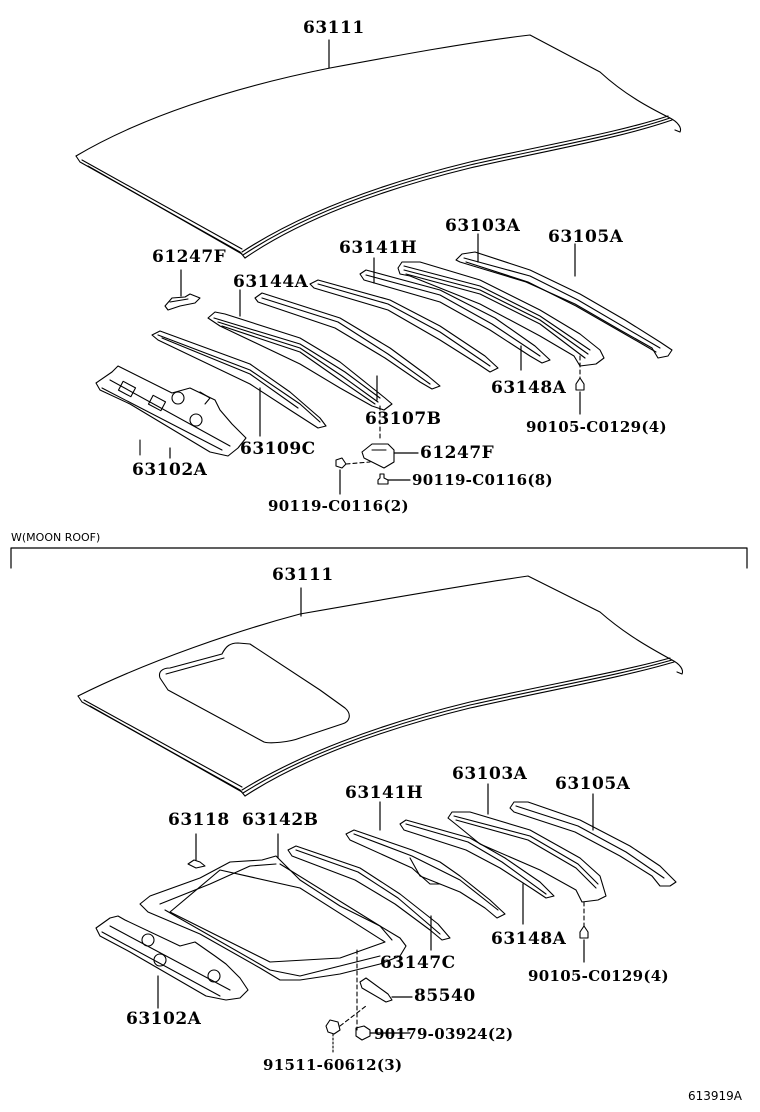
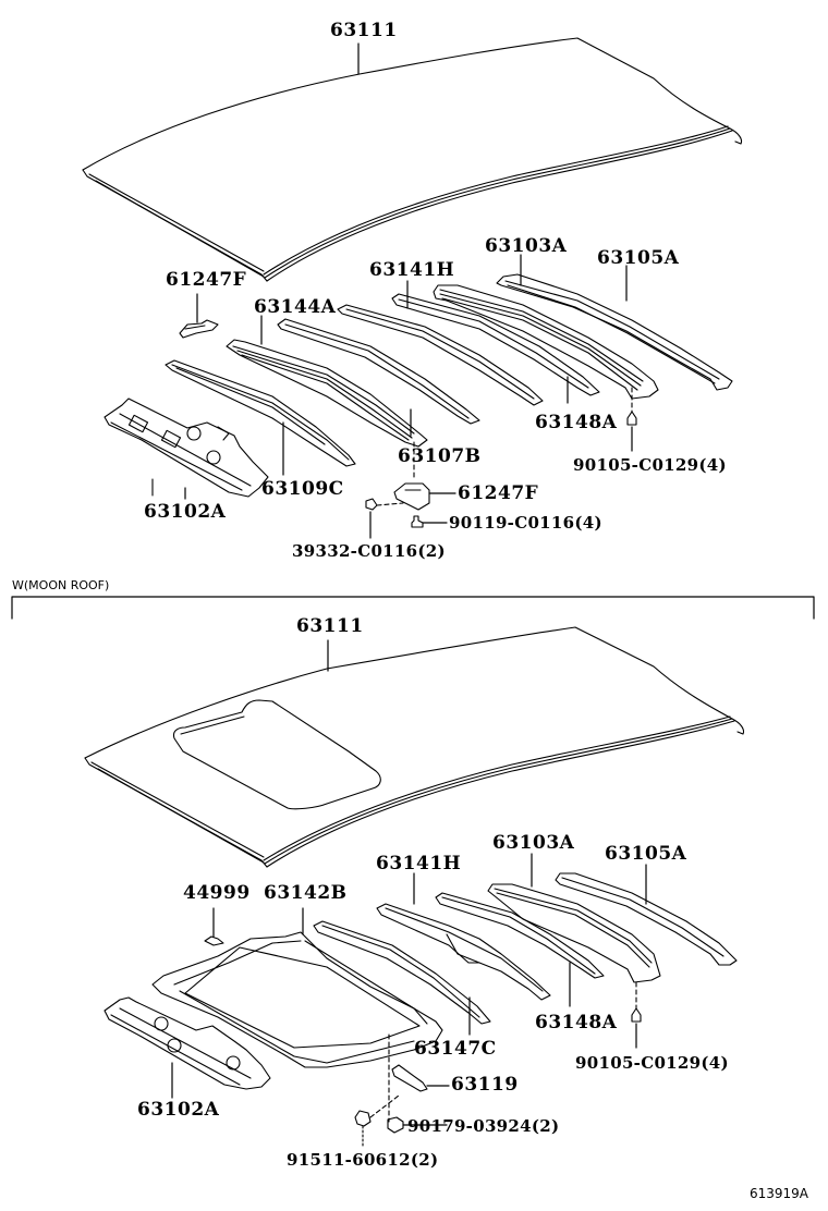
  63111
  61247F
  63144A
  63141H
  63103A
  63105A
  63102A
  63109C
  63107B
  63148A
  90105-C0129(4)
  61247F
- 90119-C0116(8)
+ 90119-C0116(4)
- 90119-C0116(2)
+ 39332-C0116(2)
  W(MOON ROOF)
  63111
- 63118
+ 44999
  63142B
  63141H
  63103A
  63105A
  63102A
  63147C
  63148A
  90105-C0129(4)
- 85540
+ 63119
  90179-03924(2)
- 91511-60612(3)
+ 91511-60612(2)
  613919A
